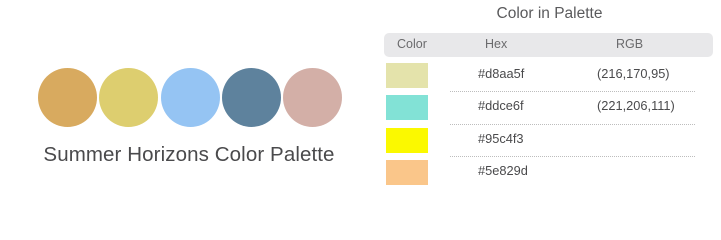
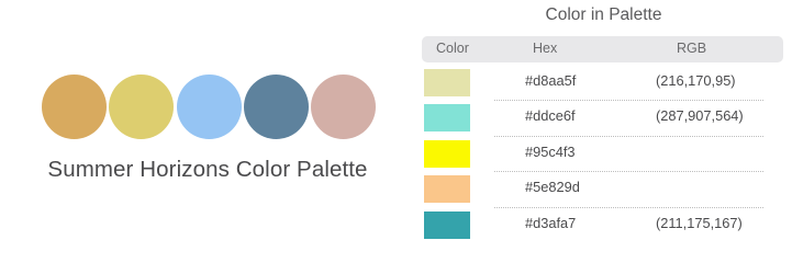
  Summer Horizons Color Palette
  Color in Palette
  Color
  Hex
  RGB
  #d8aa5f
  (216,170,95)
  #ddce6f
- (221,206,111)
+ (287,907,564)
  #95c4f3
  #5e829d
+ #d3afa7
+ (211,175,167)
